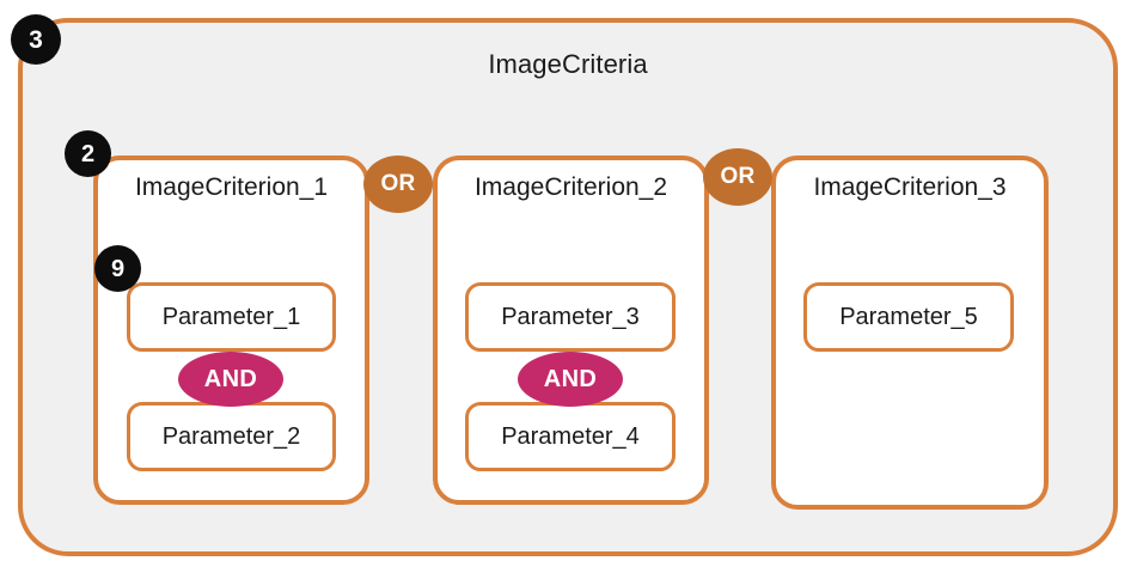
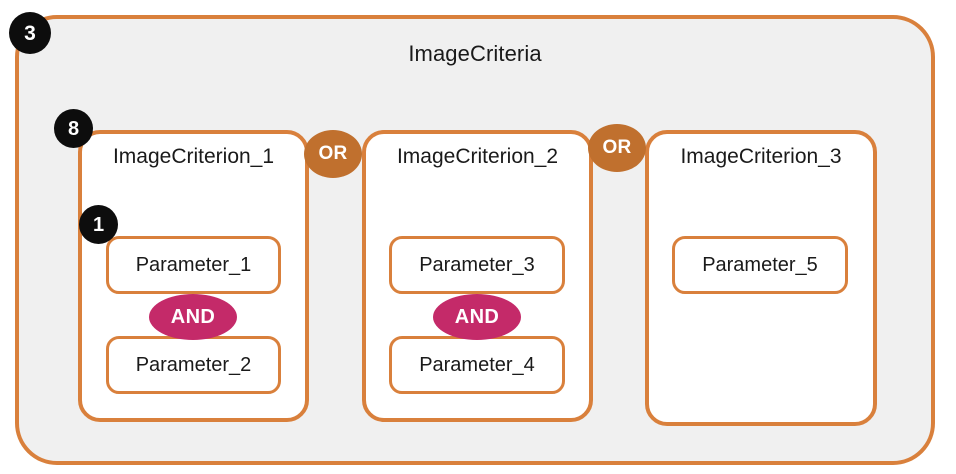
  ImageCriteria
  ImageCriterion_1
  ImageCriterion_2
  ImageCriterion_3
  Parameter_1
  Parameter_2
  Parameter_3
  Parameter_4
  Parameter_5
  AND
  AND
  OR
  OR
  3
- 2
+ 8
- 9
+ 1
